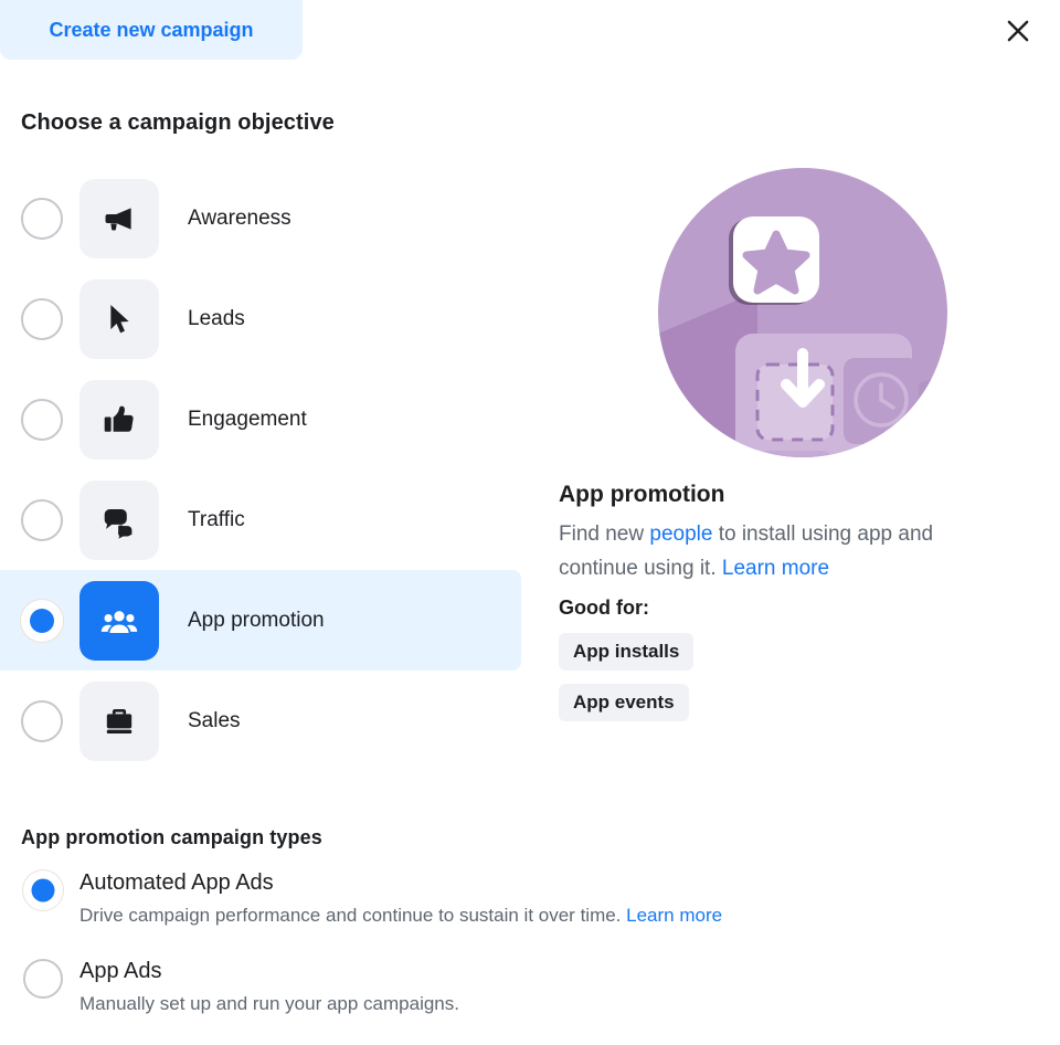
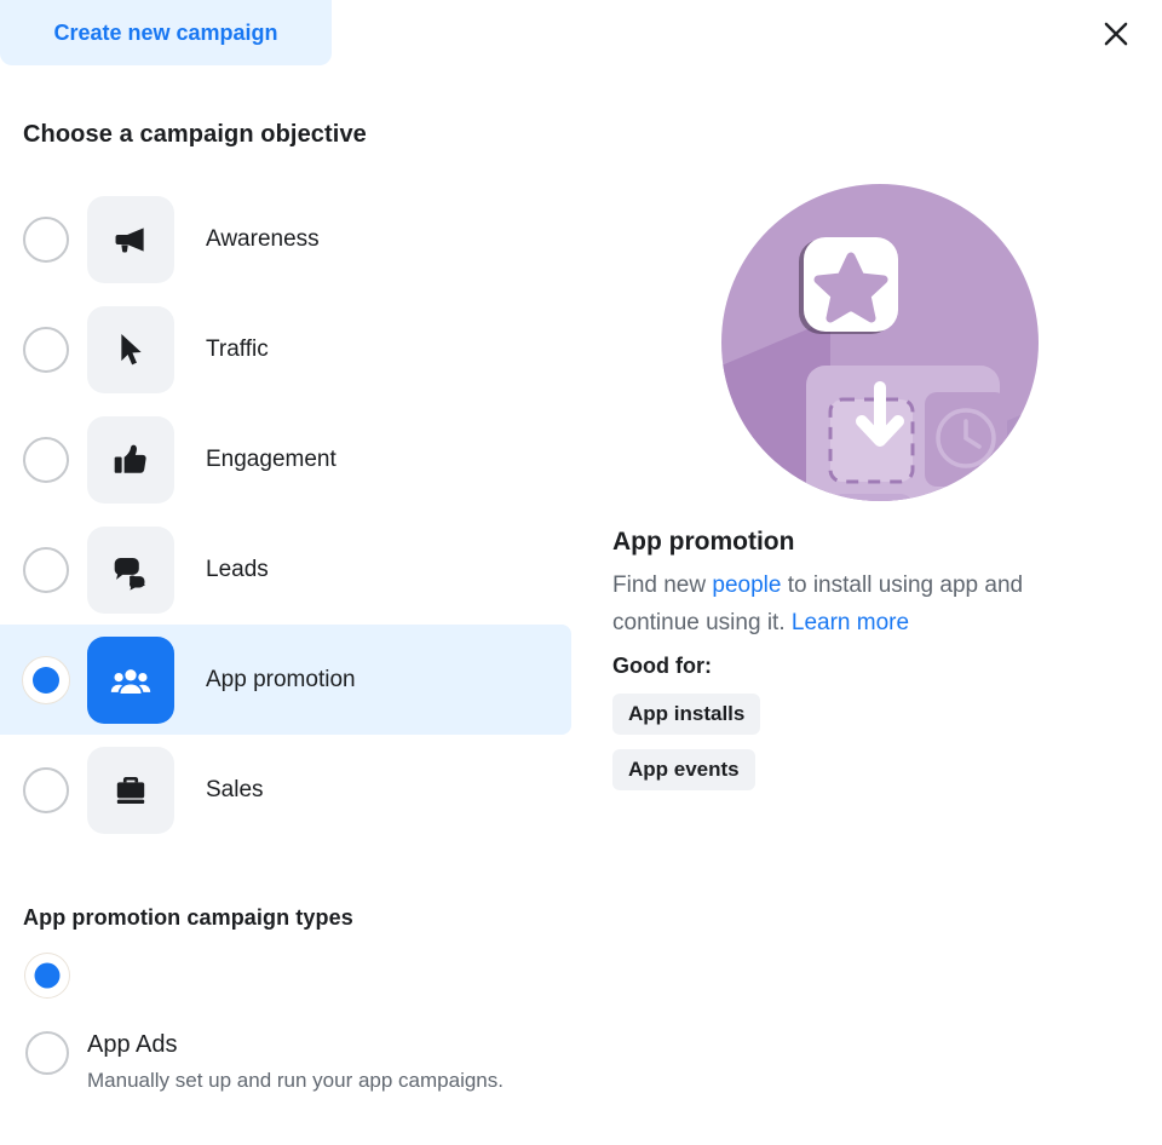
  Create new campaign
  Choose a campaign objective
  Awareness
- Leads
+ Traffic
  Engagement
- Traffic
+ Leads
  App promotion
  Sales
  App promotion
  Find new people to install using app and continue using it. Learn more
  Good for:
  App installs
  App events
  App promotion campaign types
- Automated App Ads
- Drive campaign performance and continue to sustain it over time. Learn more
  App Ads
  Manually set up and run your app campaigns.
